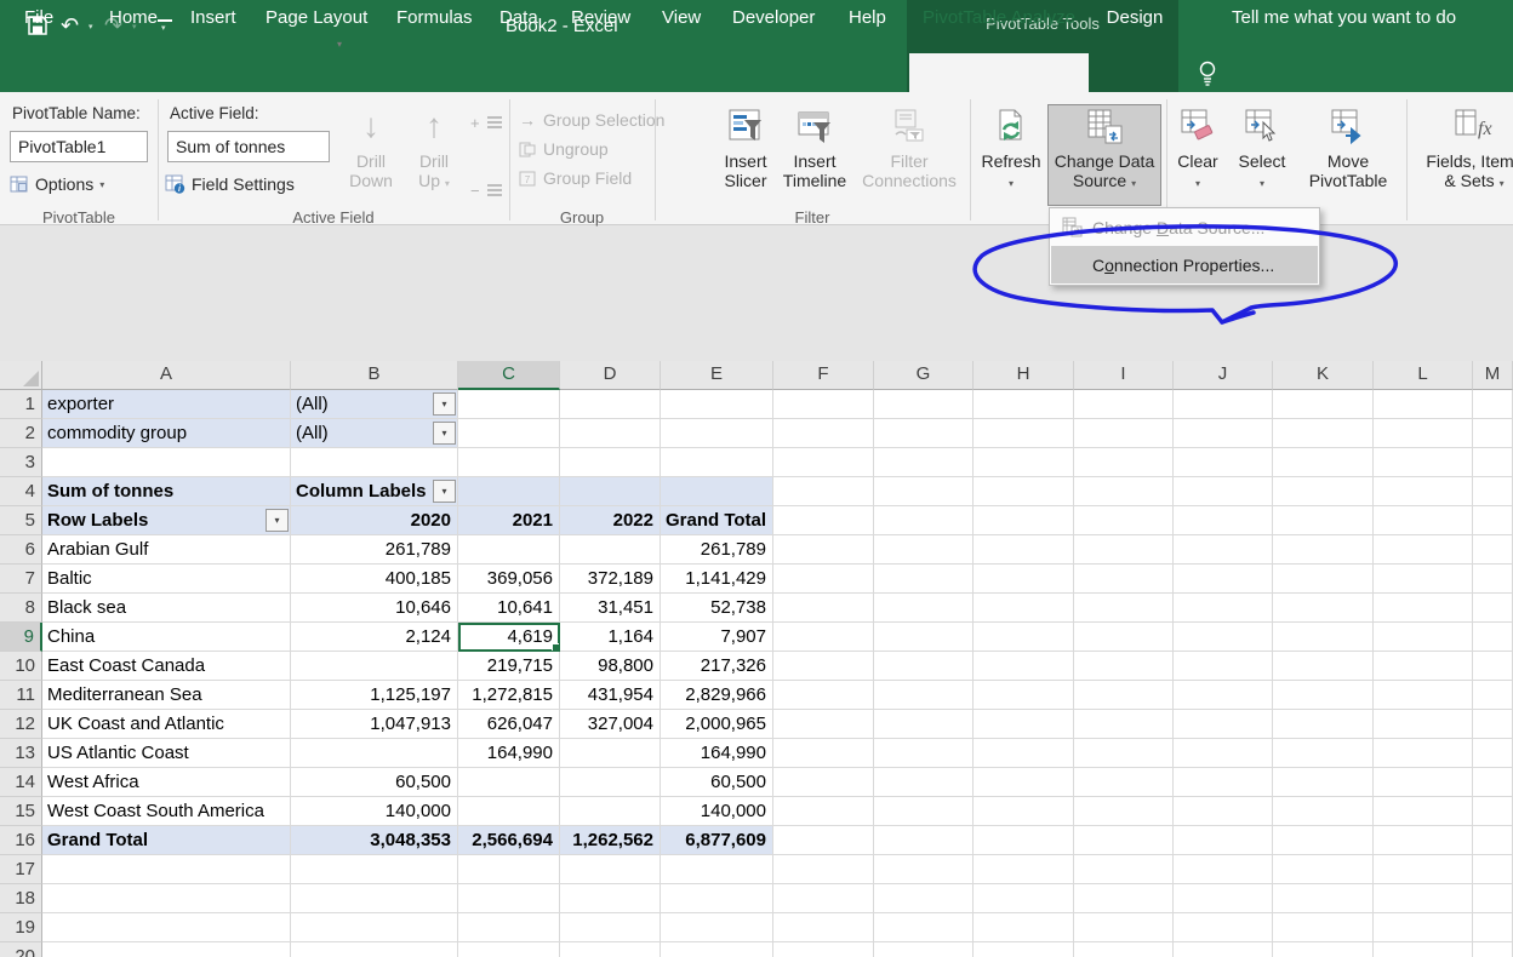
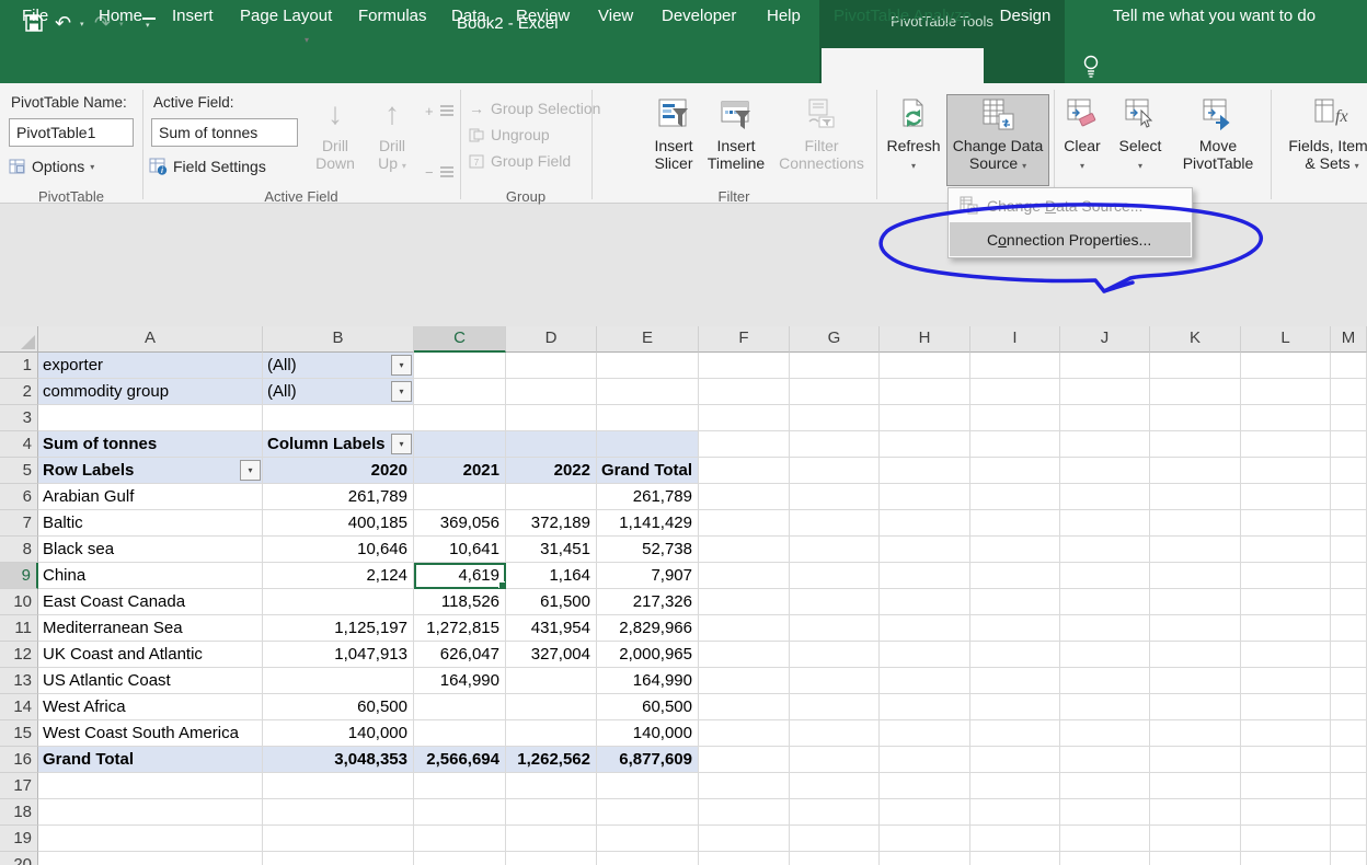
  ↶
  ↷
  Book2 - Excel
  PivotTable Tools
  File
  Home
  Insert
  Page Layout
  Formulas
  Data
  Review
  View
  Developer
  Help
  PivotTable Analyze
  Design
  Tell me what you want to do
  PivotTable Name:
  PivotTable1
  Options
  ▾
  PivotTable
  Active Field:
  Sum of tonnes
  Field Settings
  ↓
  Drill
  Down
  ↑
  Drill
  Up ▾
  +
  −
  Active Field
  →
  Group Selection
  Ungroup
  7
  Group Field
  Group
  Insert
  Slicer
  Insert
  Timeline
  Filter
  Connections
  Filter
  Refresh
  ▾
  Change Data
  Source ▾
  Clear
  ▾
  Select
  ▾
  Move
  PivotTable
  fx
  Fields, Item
  & Sets ▾
  ▾
  A
  B
  C
  D
  E
  F
  G
  H
  I
  J
  K
  L
  M
  1
  exporter
  (All)
  ▾
  2
  commodity group
  (All)
  ▾
  3
  4
  Sum of tonnes
  Column Labels
  ▾
  5
  Row Labels
  ▾
  2020
  2021
  2022
  Grand Total
  6
  Arabian Gulf
  261,789
  261,789
  7
  Baltic
  400,185
  369,056
  372,189
  1,141,429
  8
  Black sea
  10,646
  10,641
  31,451
  52,738
  9
  China
  2,124
  4,619
  1,164
  7,907
  10
  East Coast Canada
- 219,715
+ 118,526
- 98,800
+ 61,500
  217,326
  11
  Mediterranean Sea
  1,125,197
  1,272,815
  431,954
  2,829,966
  12
  UK Coast and Atlantic
  1,047,913
  626,047
  327,004
  2,000,965
  13
  US Atlantic Coast
  164,990
  164,990
  14
  West Africa
  60,500
  60,500
  15
  West Coast South America
  140,000
  140,000
  16
  Grand Total
  3,048,353
  2,566,694
  1,262,562
  6,877,609
  17
  18
  19
  Connection Properties...
